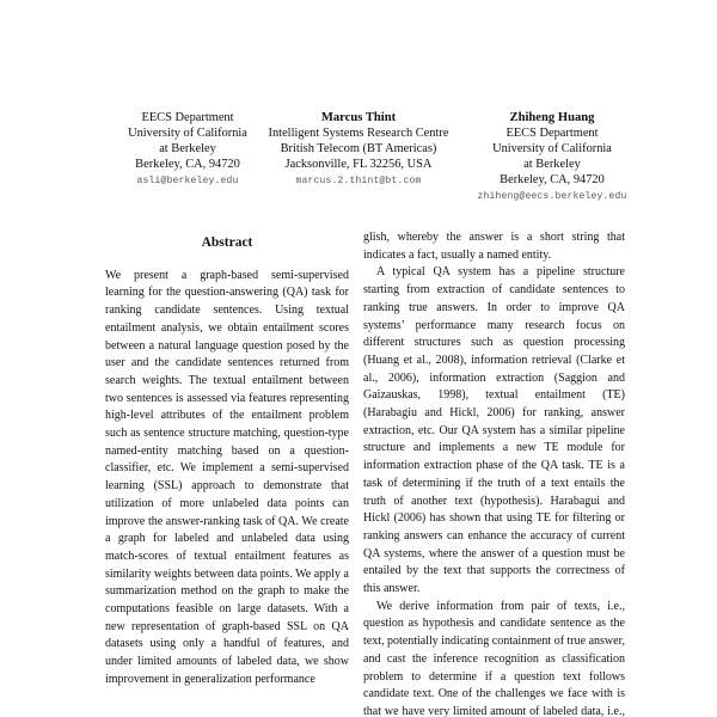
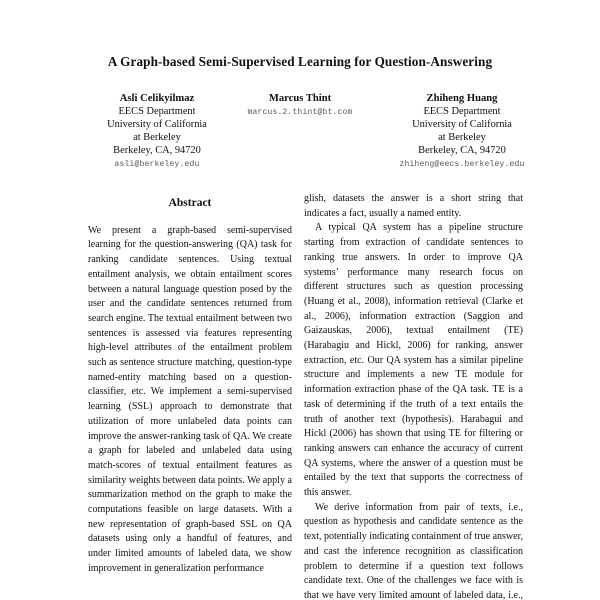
+ A Graph-based Semi-Supervised Learning for Question-Answering
+ Asli Celikyilmaz
  EECS Department
  University of California
  at Berkeley
  Berkeley, CA, 94720
  asli@berkeley.edu
  Marcus Thint
- Intelligent Systems Research Centre
- British Telecom (BT Americas)
- Jacksonville, FL 32256, USA
  marcus.2.thint@bt.com
  Zhiheng Huang
  EECS Department
  University of California
  at Berkeley
  Berkeley, CA, 94720
  zhiheng@eecs.berkeley.edu
  Abstract
- We present a graph-based semi-supervised learning for the question-answering (QA) task for ranking candidate sentences. Using textual entailment analysis, we obtain entailment scores between a natural language question posed by the user and the candidate sentences returned from search weights. The textual entailment between two sentences is assessed via features representing high-level attributes of the entailment problem such as sentence structure matching, question-type named-entity matching based on a question-classifier, etc. We implement a semi-supervised learning (SSL) approach to demonstrate that utilization of more unlabeled data points can improve the answer-ranking task of QA. We create a graph for labeled and unlabeled data using match-scores of textual entailment features as similarity weights between data points. We apply a summarization method on the graph to make the computations feasible on large datasets. With a new representation of graph-based SSL on QA datasets using only a handful of features, and under limited amounts of labeled data, we show improvement in generalization performance
+ We present a graph-based semi-supervised learning for the question-answering (QA) task for ranking candidate sentences. Using textual entailment analysis, we obtain entailment scores between a natural language question posed by the user and the candidate sentences returned from search engine. The textual entailment between two sentences is assessed via features representing high-level attributes of the entailment problem such as sentence structure matching, question-type named-entity matching based on a question-classifier, etc. We implement a semi-supervised learning (SSL) approach to demonstrate that utilization of more unlabeled data points can improve the answer-ranking task of QA. We create a graph for labeled and unlabeled data using match-scores of textual entailment features as similarity weights between data points. We apply a summarization method on the graph to make the computations feasible on large datasets. With a new representation of graph-based SSL on QA datasets using only a handful of features, and under limited amounts of labeled data, we show improvement in generalization performance
- glish, whereby the answer is a short string that indicates a fact, usually a named entity.
+ glish, datasets the answer is a short string that indicates a fact, usually a named entity.
- A typical QA system has a pipeline structure starting from extraction of candidate sentences to ranking true answers. In order to improve QA systems’ performance many research focus on different structures such as question processing (Huang et al., 2008), information retrieval (Clarke et al., 2006), information extraction (Saggion and Gaizauskas, 1998), textual entailment (TE) (Harabagiu and Hickl, 2006) for ranking, answer extraction, etc. Our QA system has a similar pipeline structure and implements a new TE module for information extraction phase of the QA task. TE is a task of determining if the truth of a text entails the truth of another text (hypothesis). Harabagui and Hickl (2006) has shown that using TE for filtering or ranking answers can enhance the accuracy of current QA systems, where the answer of a question must be entailed by the text that supports the correctness of this answer.
+ A typical QA system has a pipeline structure starting from extraction of candidate sentences to ranking true answers. In order to improve QA systems’ performance many research focus on different structures such as question processing (Huang et al., 2008), information retrieval (Clarke et al., 2006), information extraction (Saggion and Gaizauskas, 2006), textual entailment (TE) (Harabagiu and Hickl, 2006) for ranking, answer extraction, etc. Our QA system has a similar pipeline structure and implements a new TE module for information extraction phase of the QA task. TE is a task of determining if the truth of a text entails the truth of another text (hypothesis). Harabagui and Hickl (2006) has shown that using TE for filtering or ranking answers can enhance the accuracy of current QA systems, where the answer of a question must be entailed by the text that supports the correctness of this answer.
  We derive information from pair of texts, i.e., question as hypothesis and candidate sentence as the text, potentially indicating containment of true answer, and cast the inference recognition as classification problem to determine if a question text follows candidate text. One of the challenges we face with is that we have very limited amount of labeled data, i.e.,
